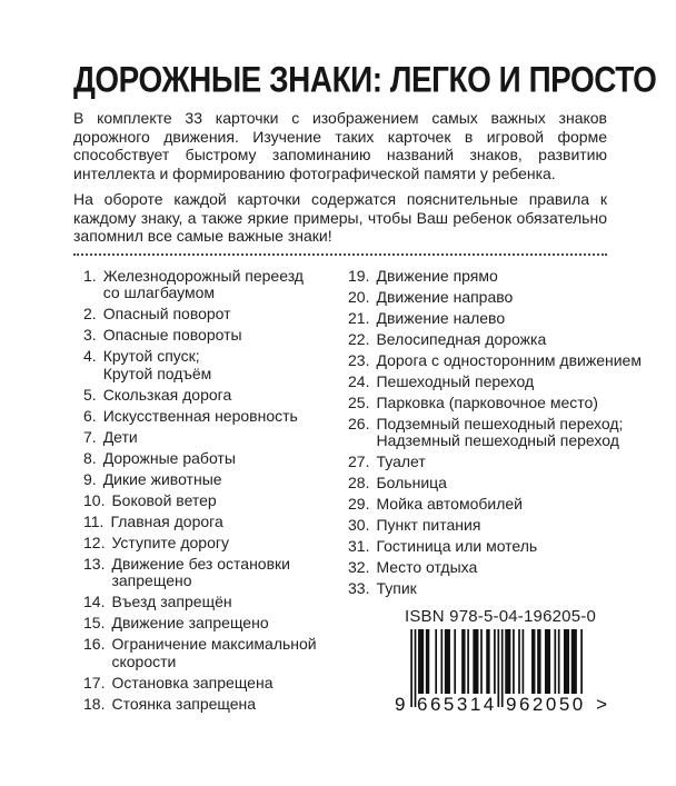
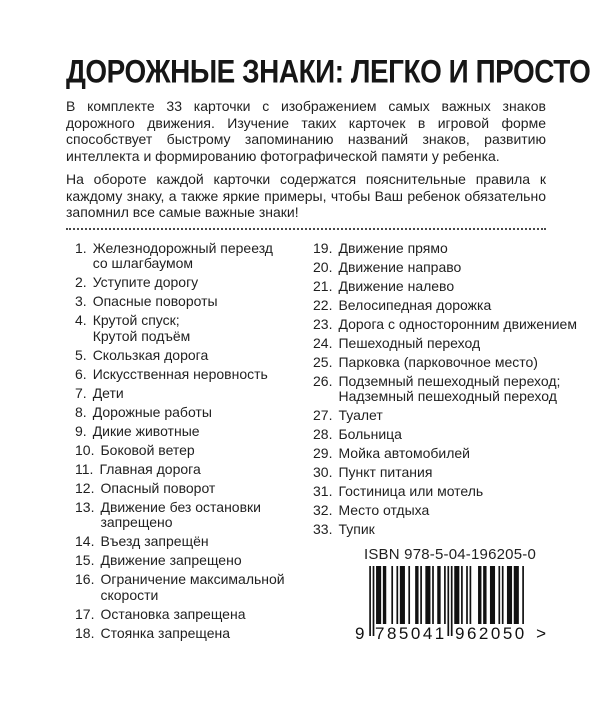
  ДОРОЖНЫЕ ЗНАКИ: ЛЕГКО И ПРОСТО
  В комплекте 33 карточки с изображением самых важных знаков дорожного движения. Изучение таких карточек в игровой форме способствует быстрому запоминанию названий знаков, развитию интеллекта и формированию фотографической памяти у ребенка.
  На обороте каждой карточки содержатся пояснительные правила к каждому знаку, а также яркие примеры, чтобы Ваш ребенок обязательно запомнил все самые важные знаки!
  1.
  Железнодорожный переезд
  со шлагбаумом
  2.
- Опасный поворот
+ Уступите дорогу
  3.
  Опасные повороты
  4.
  Крутой спуск;
  Крутой подъём
  5.
  Скользкая дорога
  6.
  Искусственная неровность
  7.
  Дети
  8.
  Дорожные работы
  9.
  Дикие животные
  10.
  Боковой ветер
  11.
  Главная дорога
  12.
- Уступите дорогу
+ Опасный поворот
  13.
  Движение без остановки
  запрещено
  14.
  Въезд запрещён
  15.
  Движение запрещено
  16.
  Ограничение максимальной
  скорости
  17.
  Остановка запрещена
  18.
  Стоянка запрещена
  19.
  Движение прямо
  20.
  Движение направо
  21.
  Движение налево
  22.
  Велосипедная дорожка
  23.
  Дорога с односторонним движением
  24.
  Пешеходный переход
  25.
  Парковка (парковочное место)
  26.
  Подземный пешеходный переход;
  Надземный пешеходный переход
  27.
  Туалет
  28.
  Больница
  29.
  Мойка автомобилей
  30.
  Пункт питания
  31.
  Гостиница или мотель
  32.
  Место отдыха
  33.
  Тупик
  ISBN 978-5-04-196205-0
  9
- 665314
+ 785041
  962050
  >
